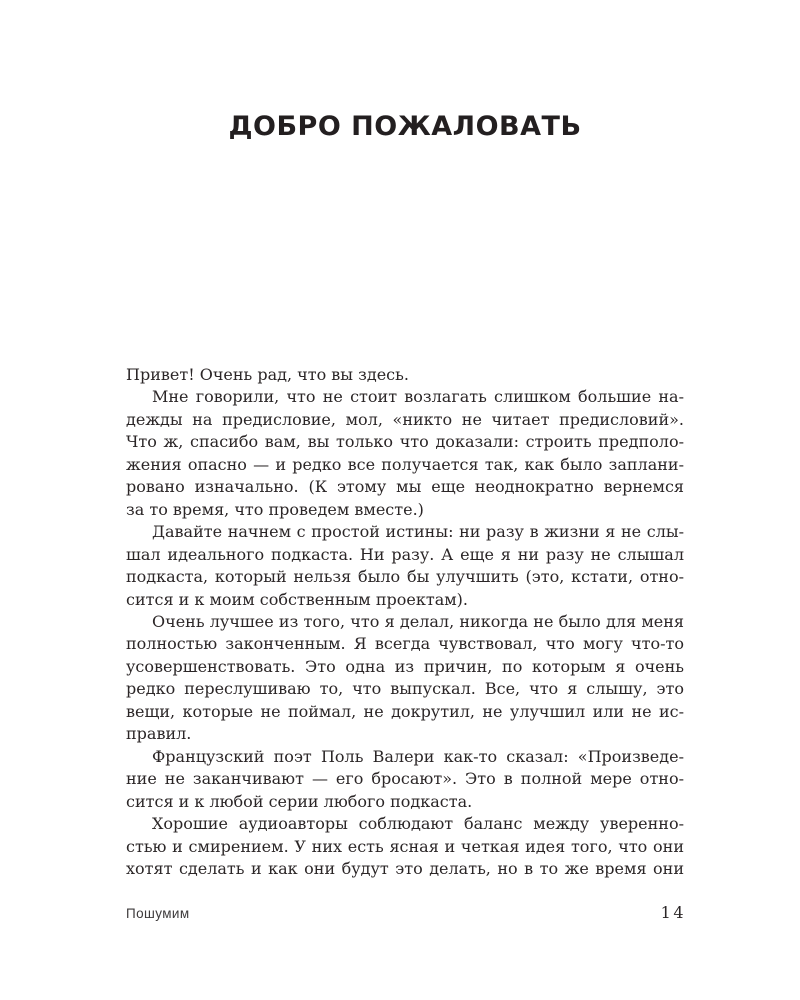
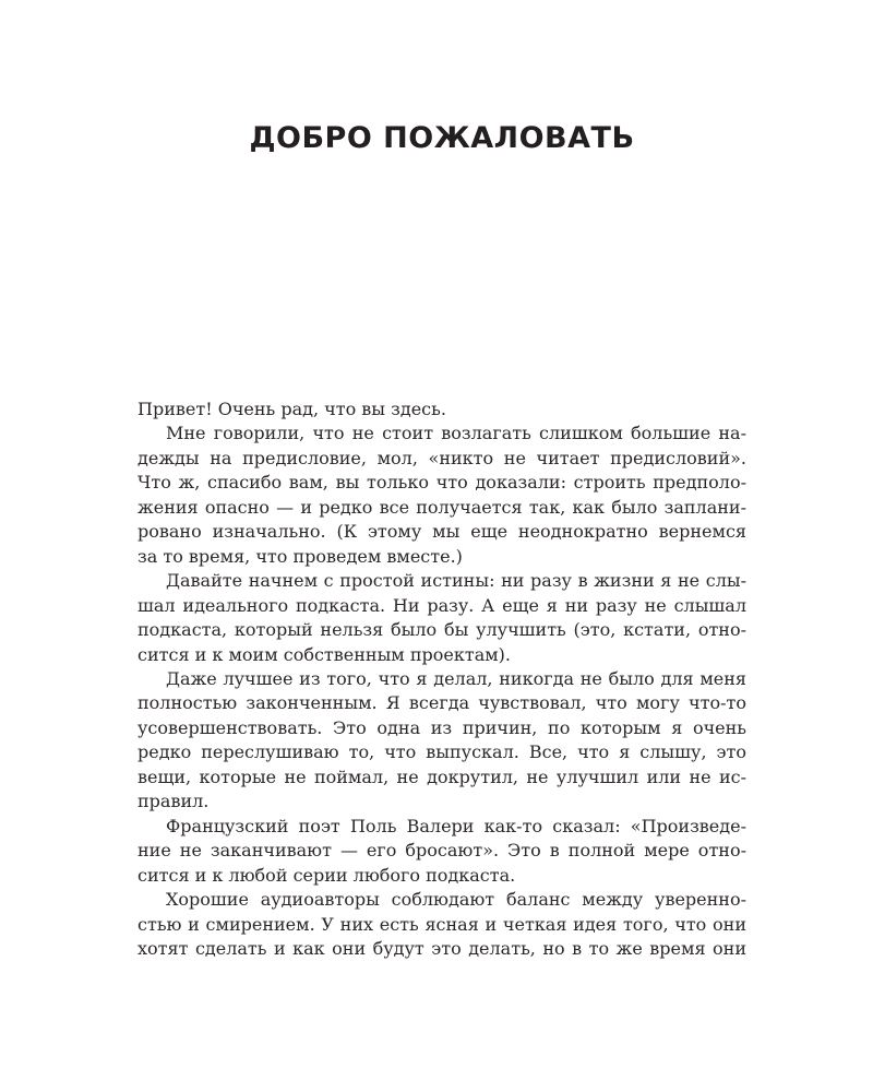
  ДОБРО ПОЖАЛОВАТЬ
  Привет! Очень рад, что вы здесь.
  Мне говорили, что не стоит возлагать слишком большие на-
  дежды на предисловие, мол, «никто не читает предисловий».
  Что ж, спасибо вам, вы только что доказали: строить предполо-
  жения опасно — и редко все получается так, как было заплани-
  ровано изначально. (К этому мы еще неоднократно вернемся
  за то время, что проведем вместе.)
  Давайте начнем с простой истины: ни разу в жизни я не слы-
  шал идеального подкаста. Ни разу. А еще я ни разу не слышал
  подкаста, который нельзя было бы улучшить (это, кстати, отно-
  сится и к моим собственным проектам).
- Очень лучшее из того, что я делал, никогда не было для меня
+ Даже лучшее из того, что я делал, никогда не было для меня
  полностью законченным. Я всегда чувствовал, что могу что-то
  усовершенствовать. Это одна из причин, по которым я очень
  редко переслушиваю то, что выпускал. Все, что я слышу, это
  вещи, которые не поймал, не докрутил, не улучшил или не ис-
  правил.
  Французский поэт Поль Валери как-то сказал: «Произведе-
  ние не заканчивают — его бросают». Это в полной мере отно-
  сится и к любой серии любого подкаста.
  Хорошие аудиоавторы соблюдают баланс между уверенно-
  стью и смирением. У них есть ясная и четкая идея того, что они
  хотят сделать и как они будут это делать, но в то же время они
- Пошумим
- 14
